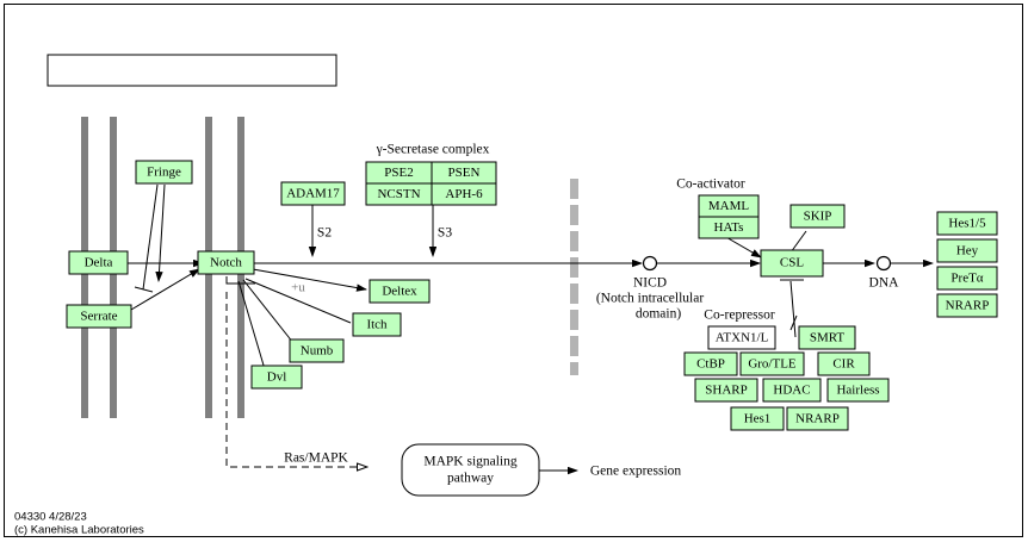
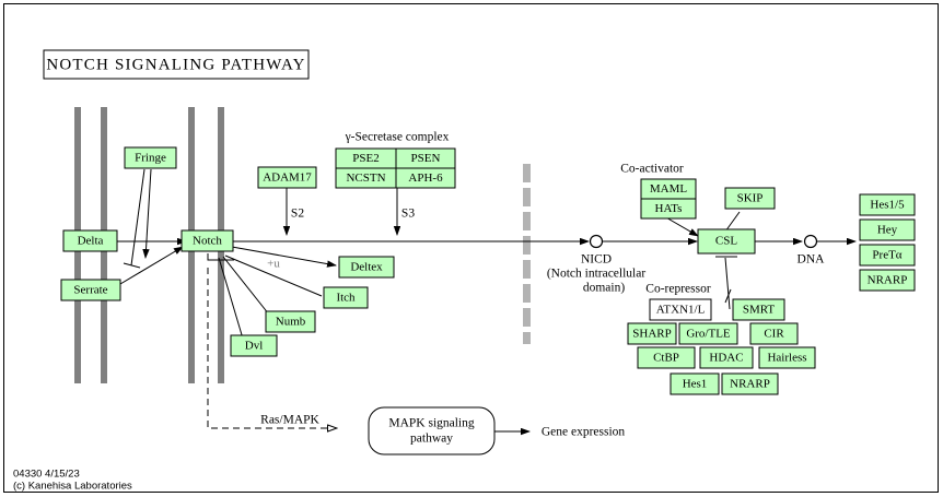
+ NOTCH SIGNALING PATHWAY
  Delta
  Serrate
  Fringe
  Notch
  ADAM17
  S2
  γ-Secretase complex
  PSE2
  PSEN
  NCSTN
  APH-6
  S3
  Deltex
  Itch
  Numb
  Dvl
  +u
  NICD
  (Notch intracellular
  domain)
  Co-activator
  MAML
  HATs
  SKIP
  CSL
  Co-repressor
  ATXN1/L
  SMRT
- CtBP
+ SHARP
  Gro/TLE
  CIR
- SHARP
+ CtBP
  HDAC
  Hairless
  Hes1
  NRARP
  DNA
  Hes1/5
  Hey
  PreTα
  NRARP
  Ras/MAPK
  MAPK signaling
  pathway
  Gene expression
- 04330 4/28/23
+ 04330 4/15/23
  (c) Kanehisa Laboratories
